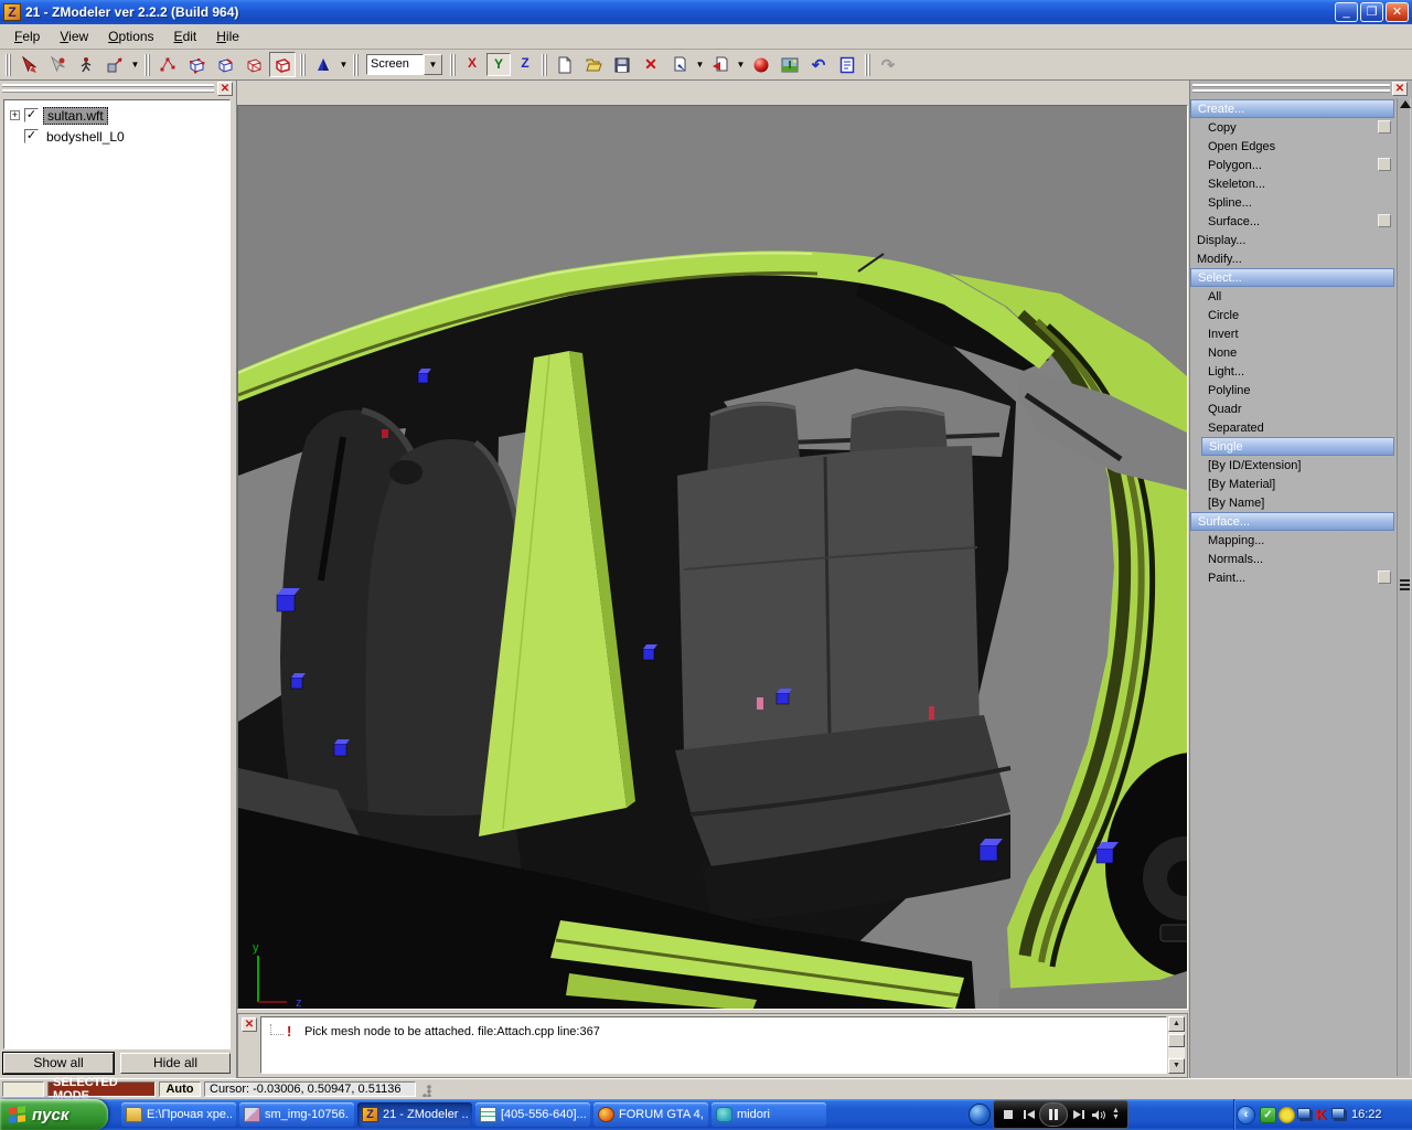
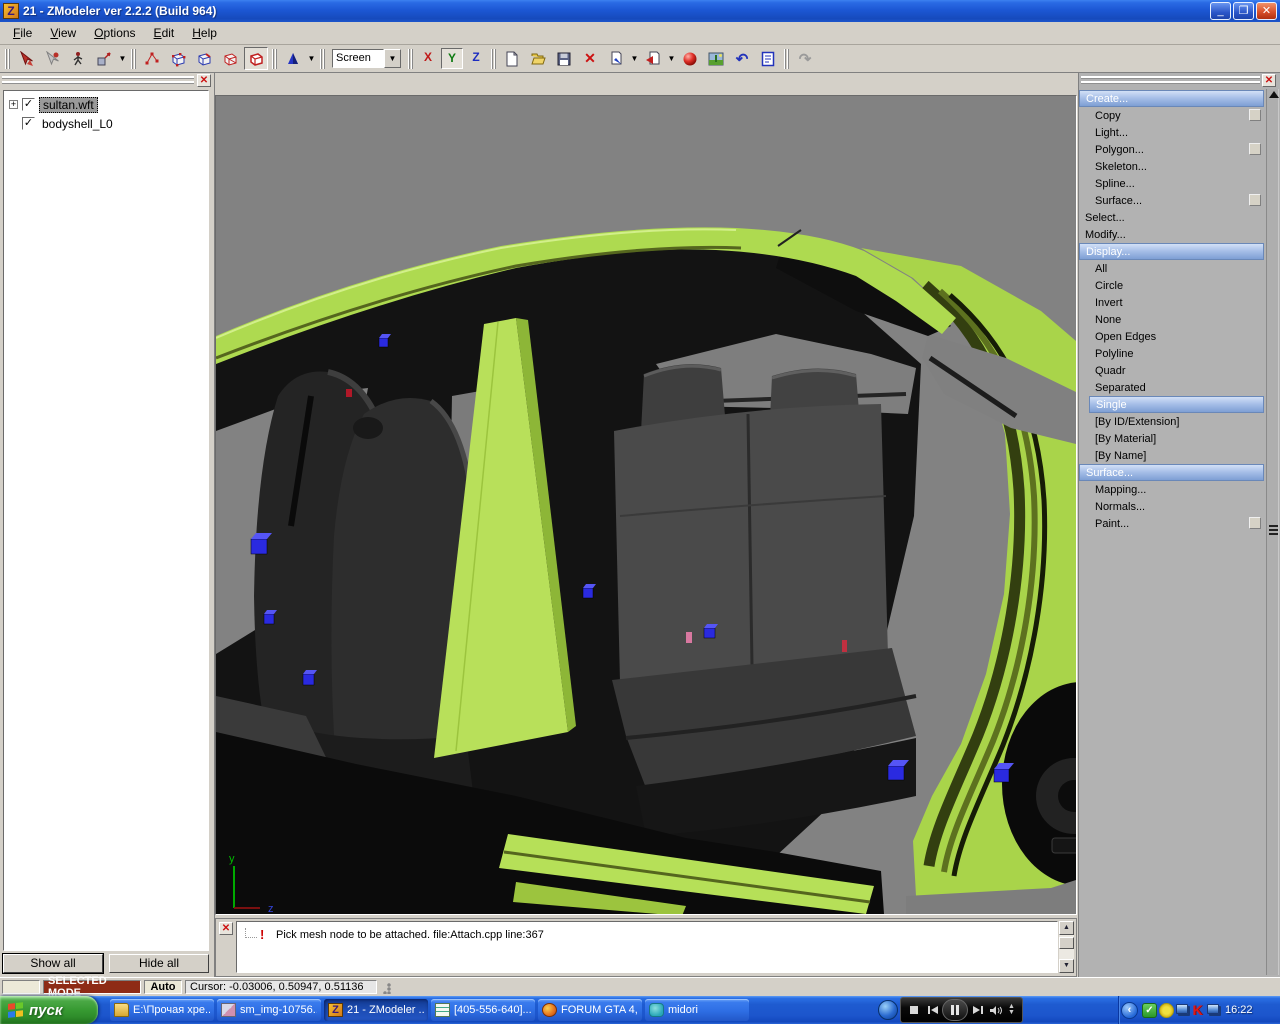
  Z
  21 - ZModeler ver 2.2.2 (Build 964)
  _
  ❐
  ✕
- Felp
+ File
  View
  Options
  Edit
- Hile
+ Help
  ▼
  ▼
  Screen
  ▼
  X
  Y
  Z
  ✕
  ▼
  ▼
  ↶
  ↷
  ✕
  +
  sultan.wft
  bodyshell_L0
  Show all
  Hide all
  y
  z
  ✕
  !
  Pick mesh node to be attached. file:Attach.cpp line:367
  ✕
  Create...
  Copy
- Open Edges
+ Light...
  Polygon...
  Skeleton...
  Spline...
  Surface...
- Display...
+ Select...
  Modify...
- Select...
+ Display...
  All
  Circle
  Invert
  None
- Light...
+ Open Edges
  Polyline
  Quadr
  Separated
  Single
  [By ID/Extension]
  [By Material]
  [By Name]
  Surface...
  Mapping...
  Normals...
  Paint...
  SELECTED MODE
  Auto
  Cursor: -0.03006, 0.50947, 0.51136
  пуск
  E:\Прочая хре..
  sm_img-10756.
  Z
  21 - ZModeler ..
  [405-556-640]...
  FORUM GTA 4,
  midori
  ‹
  ✓
  K
  16:22
